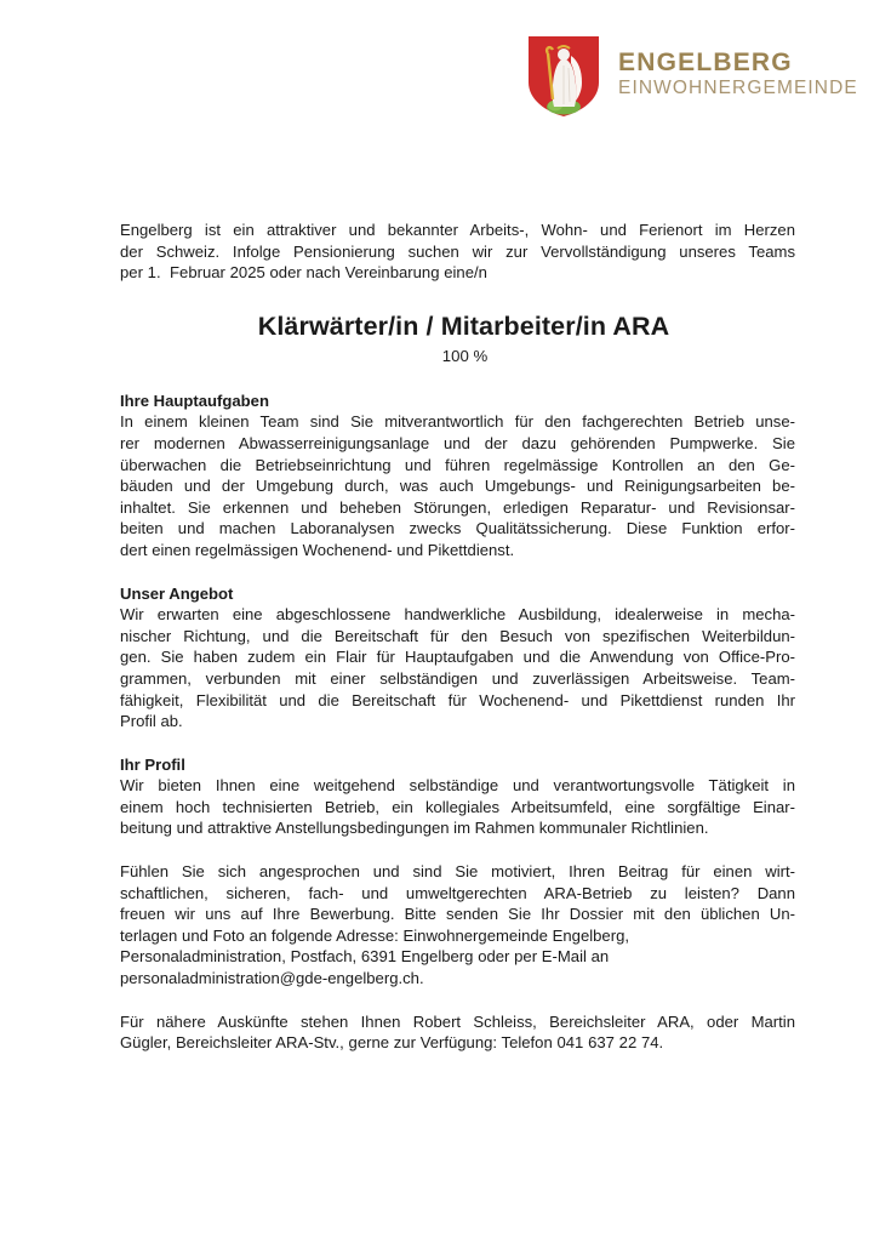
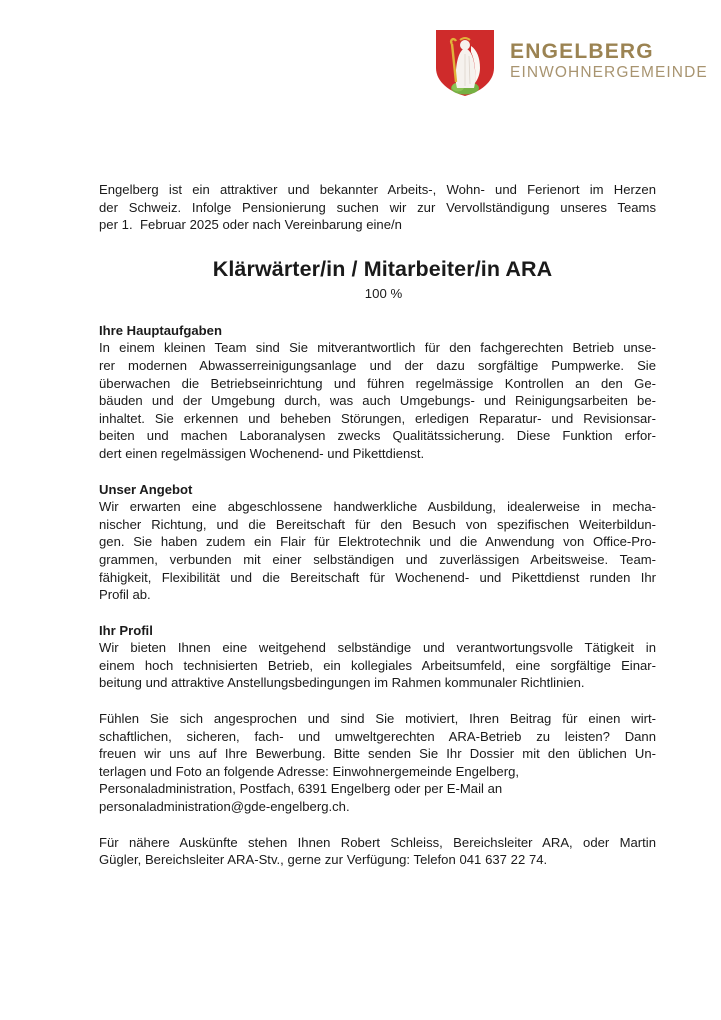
  ENGELBERG
  EINWOHNERGEMEINDE
  Engelberg ist ein attraktiver und bekannter Arbeits-, Wohn- und Ferienort im Herzen
  der Schweiz. Infolge Pensionierung suchen wir zur Vervollständigung unseres Teams
  per 1. Februar 2025 oder nach Vereinbarung eine/n
  Klärwärter/in / Mitarbeiter/in ARA
  100 %
  Ihre Hauptaufgaben
  In einem kleinen Team sind Sie mitverantwortlich für den fachgerechten Betrieb unse-
- rer modernen Abwasserreinigungsanlage und der dazu gehörenden Pumpwerke. Sie
+ rer modernen Abwasserreinigungsanlage und der dazu sorgfältige Pumpwerke. Sie
  überwachen die Betriebseinrichtung und führen regelmässige Kontrollen an den Ge-
  bäuden und der Umgebung durch, was auch Umgebungs- und Reinigungsarbeiten be-
  inhaltet. Sie erkennen und beheben Störungen, erledigen Reparatur- und Revisionsar-
  beiten und machen Laboranalysen zwecks Qualitätssicherung. Diese Funktion erfor-
  dert einen regelmässigen Wochenend- und Pikettdienst.
  Unser Angebot
  Wir erwarten eine abgeschlossene handwerkliche Ausbildung, idealerweise in mecha-
  nischer Richtung, und die Bereitschaft für den Besuch von spezifischen Weiterbildun-
- gen. Sie haben zudem ein Flair für Hauptaufgaben und die Anwendung von Office-Pro-
+ gen. Sie haben zudem ein Flair für Elektrotechnik und die Anwendung von Office-Pro-
  grammen, verbunden mit einer selbständigen und zuverlässigen Arbeitsweise. Team-
  fähigkeit, Flexibilität und die Bereitschaft für Wochenend- und Pikettdienst runden Ihr
  Profil ab.
  Ihr Profil
  Wir bieten Ihnen eine weitgehend selbständige und verantwortungsvolle Tätigkeit in
  einem hoch technisierten Betrieb, ein kollegiales Arbeitsumfeld, eine sorgfältige Einar-
  beitung und attraktive Anstellungsbedingungen im Rahmen kommunaler Richtlinien.
  Fühlen Sie sich angesprochen und sind Sie motiviert, Ihren Beitrag für einen wirt-
  schaftlichen, sicheren, fach- und umweltgerechten ARA-Betrieb zu leisten? Dann
  freuen wir uns auf Ihre Bewerbung. Bitte senden Sie Ihr Dossier mit den üblichen Un-
  terlagen und Foto an folgende Adresse: Einwohnergemeinde Engelberg,
  Personaladministration, Postfach, 6391 Engelberg oder per E-Mail an
  personaladministration@gde-engelberg.ch.
  Für nähere Auskünfte stehen Ihnen Robert Schleiss, Bereichsleiter ARA, oder Martin
  Gügler, Bereichsleiter ARA-Stv., gerne zur Verfügung: Telefon 041 637 22 74.
